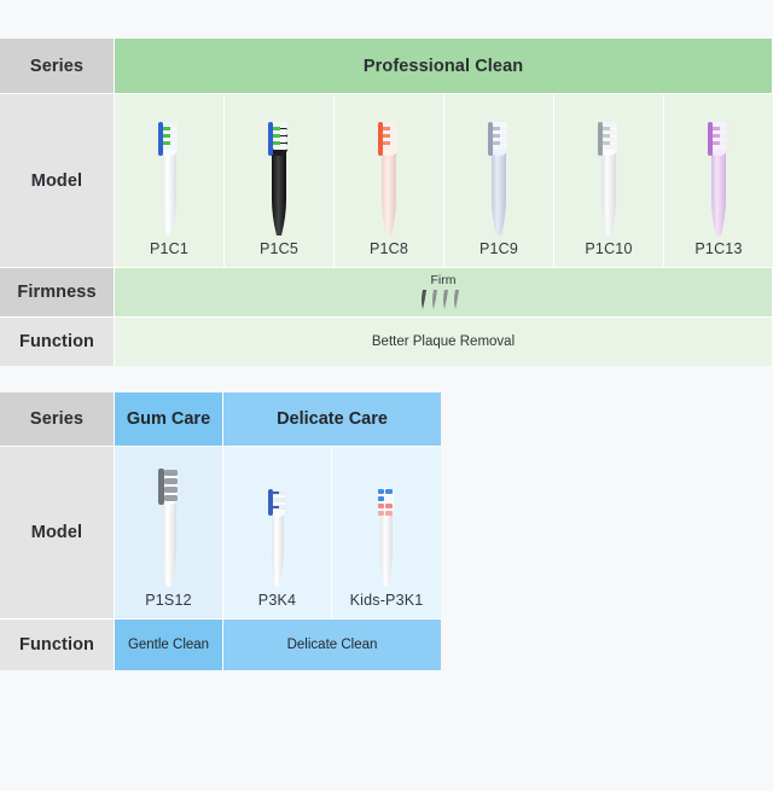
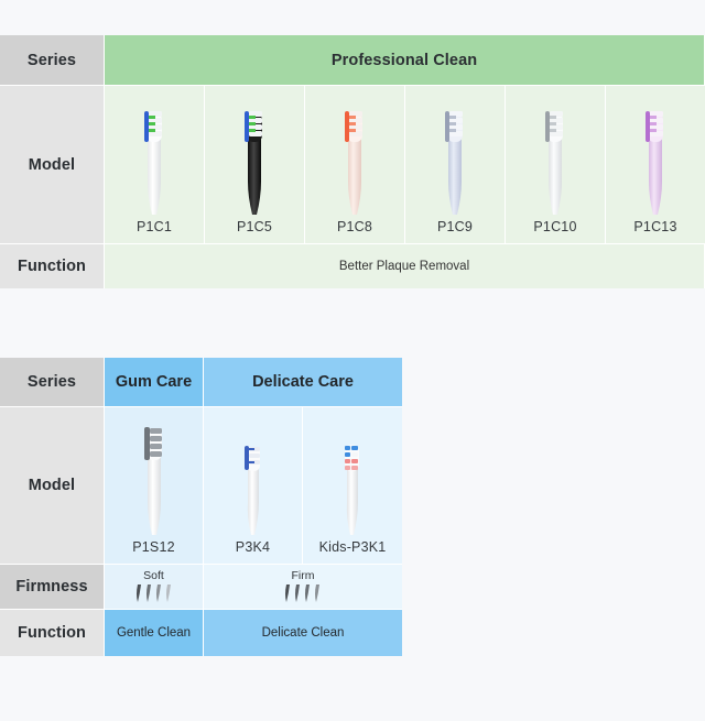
  Series	Professional Clean
  Model	P1C1	P1C5	P1C8	P1C9	P1C10	P1C13
- Firmness	Firm
  Function	Better Plaque Removal
  Series	Gum Care	Delicate Care
  Model	P1S12	P3K4	Kids-P3K1
+ Firmness	Soft	Firm
  Function	Gentle Clean	Delicate Clean
